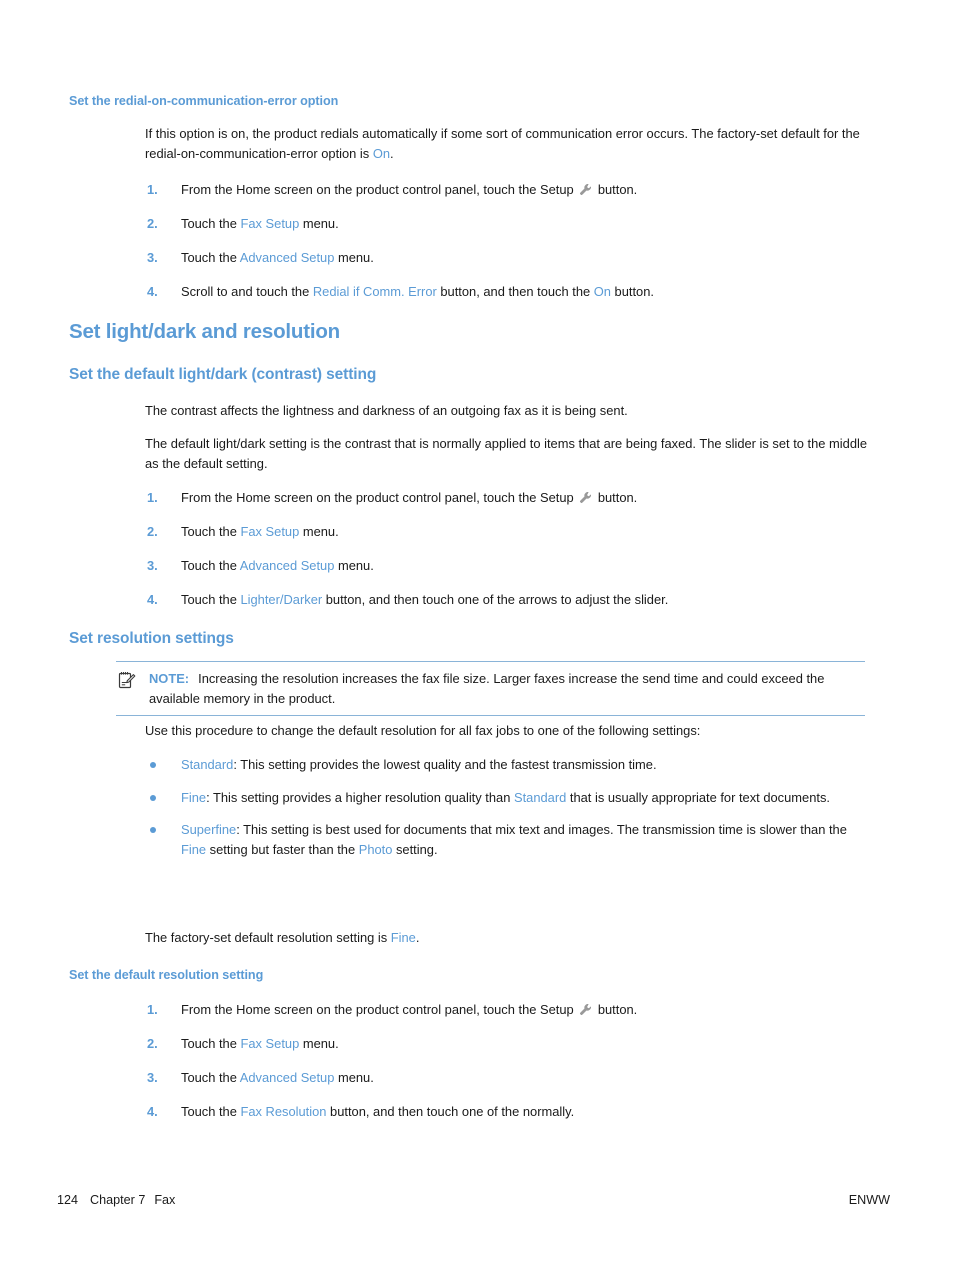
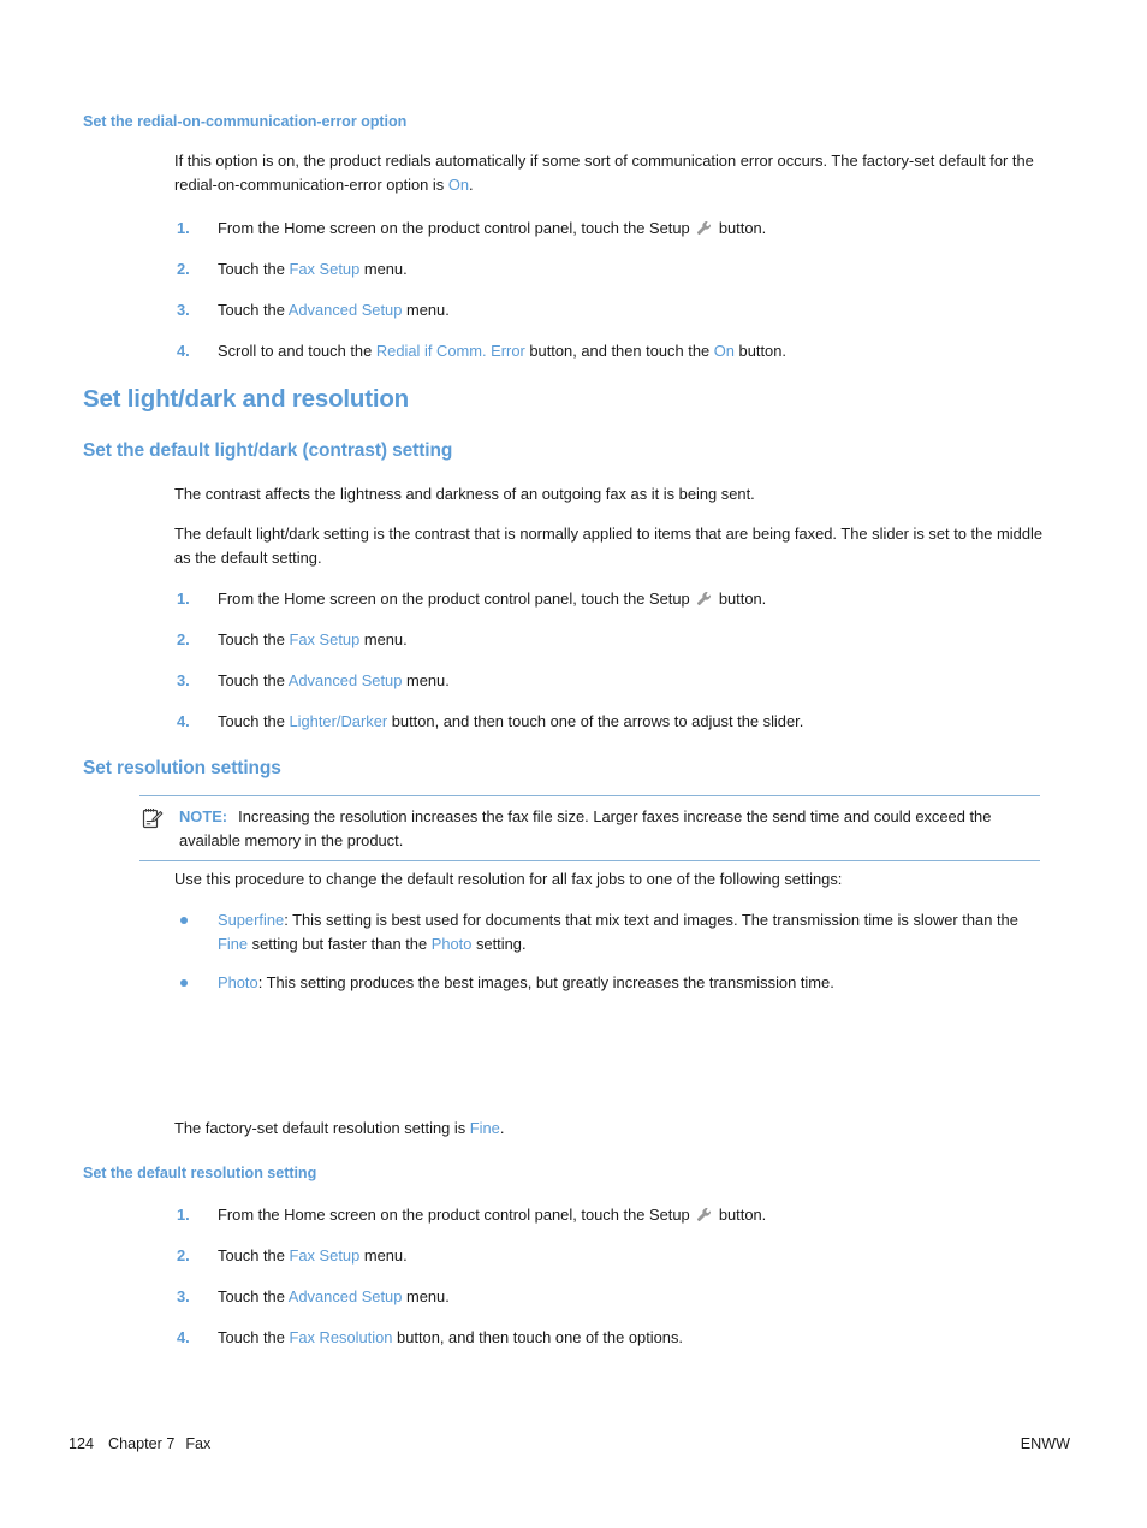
  Set the redial-on-communication-error option
  If this option is on, the product redials automatically if some sort of communication error occurs. The factory-set default for the redial-on-communication-error option is On.
  1.
  From the Home screen on the product control panel, touch the Setup button.
  2.
  Touch the Fax Setup menu.
  3.
  Touch the Advanced Setup menu.
  4.
  Scroll to and touch the Redial if Comm. Error button, and then touch the On button.
  Set light/dark and resolution
  Set the default light/dark (contrast) setting
  The contrast affects the lightness and darkness of an outgoing fax as it is being sent.
  The default light/dark setting is the contrast that is normally applied to items that are being faxed. The slider is set to the middle as the default setting.
  1.
  From the Home screen on the product control panel, touch the Setup button.
  2.
  Touch the Fax Setup menu.
  3.
  Touch the Advanced Setup menu.
  4.
  Touch the Lighter/Darker button, and then touch one of the arrows to adjust the slider.
  Set resolution settings
  NOTE: Increasing the resolution increases the fax file size. Larger faxes increase the send time and could exceed the available memory in the product.
  Use this procedure to change the default resolution for all fax jobs to one of the following settings:
- Standard: This setting provides the lowest quality and the fastest transmission time.
- Fine: This setting provides a higher resolution quality than Standard that is usually appropriate for text documents.
  Superfine: This setting is best used for documents that mix text and images. The transmission time is slower than the Fine setting but faster than the Photo setting.
+ Photo: This setting produces the best images, but greatly increases the transmission time.
  The factory-set default resolution setting is Fine.
  Set the default resolution setting
  1.
  From the Home screen on the product control panel, touch the Setup button.
  2.
  Touch the Fax Setup menu.
  3.
  Touch the Advanced Setup menu.
  4.
- Touch the Fax Resolution button, and then touch one of the normally.
+ Touch the Fax Resolution button, and then touch one of the options.
  124 Chapter 7 Fax
  ENWW
